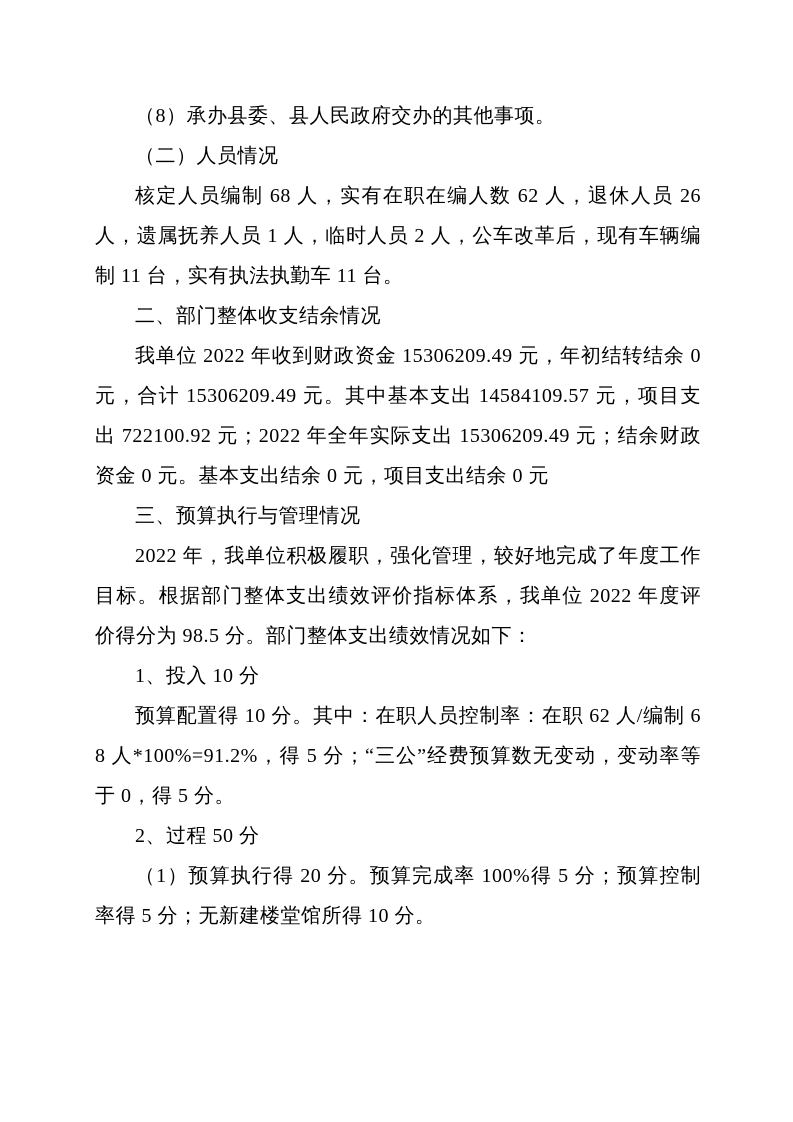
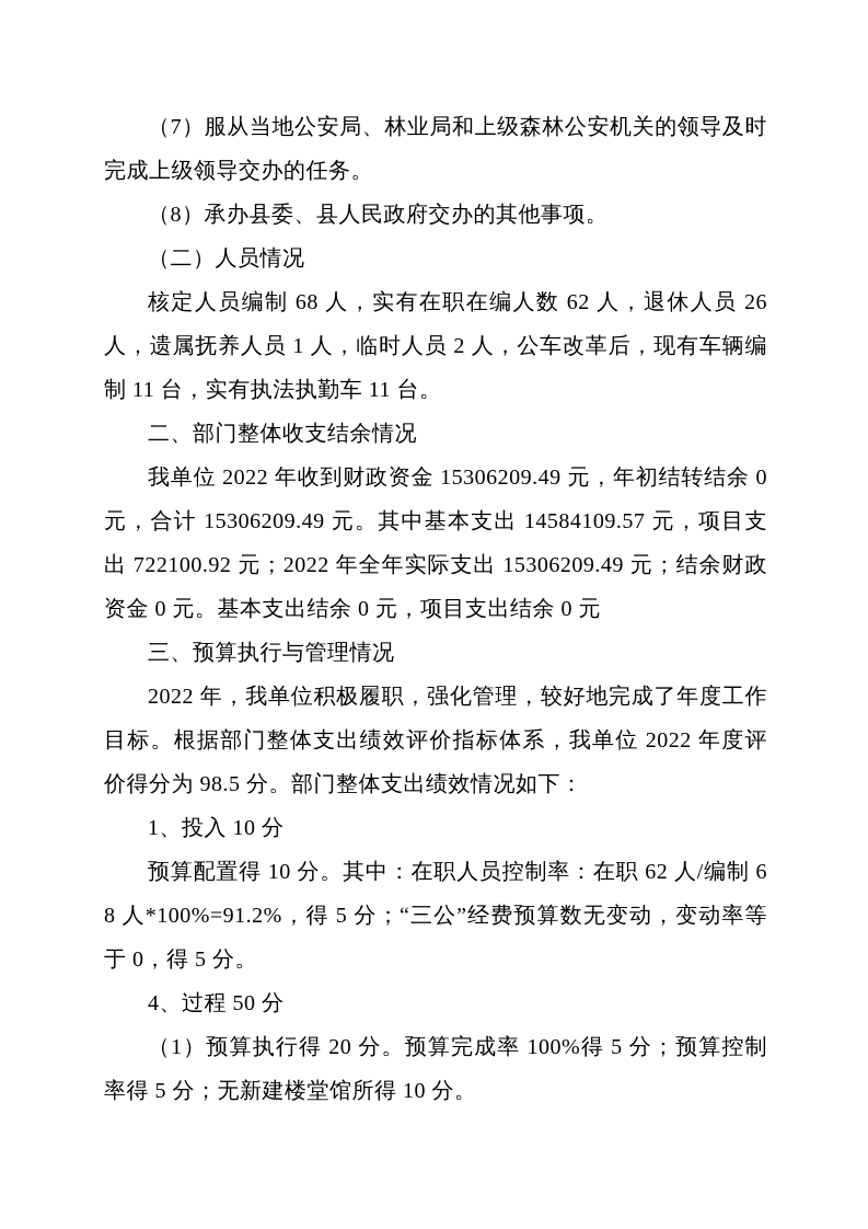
+ （7）服从当地公安局、林业局和上级森林公安机关的领导及时完成上级领导交办的任务。
  （8）承办县委、县人民政府交办的其他事项。
  （二）人员情况
  核定人员编制 68 人，实有在职在编人数 62 人，退休人员 26 人，遗属抚养人员 1 人，临时人员 2 人，公车改革后，现有车辆编制 11 台，实有执法执勤车 11 台。
  二、部门整体收支结余情况
  我单位 2022 年收到财政资金 15306209.49 元，年初结转结余 0 元，合计 15306209.49 元。其中基本支出 14584109.57 元，项目支出 722100.92 元；2022 年全年实际支出 15306209.49 元；结余财政资金 0 元。基本支出结余 0 元，项目支出结余 0 元
  三、预算执行与管理情况
  2022 年，我单位积极履职，强化管理，较好地完成了年度工作目标。根据部门整体支出绩效评价指标体系，我单位 2022 年度评价得分为 98.5 分。部门整体支出绩效情况如下：
  1、投入 10 分
  预算配置得 10 分。其中：在职人员控制率：在职 62 人/编制 68 人*100%=91.2%，得 5 分；“三公”经费预算数无变动，变动率等于 0，得 5 分。
- 2、过程 50 分
+ 4、过程 50 分
  （1）预算执行得 20 分。预算完成率 100%得 5 分；预算控制率得 5 分；无新建楼堂馆所得 10 分。
